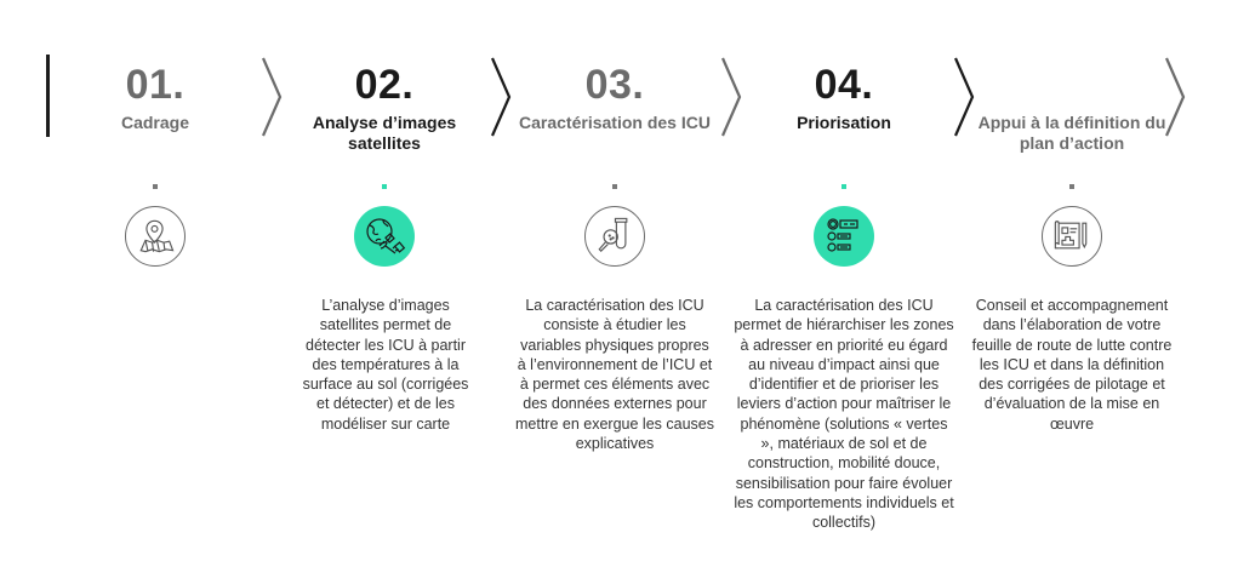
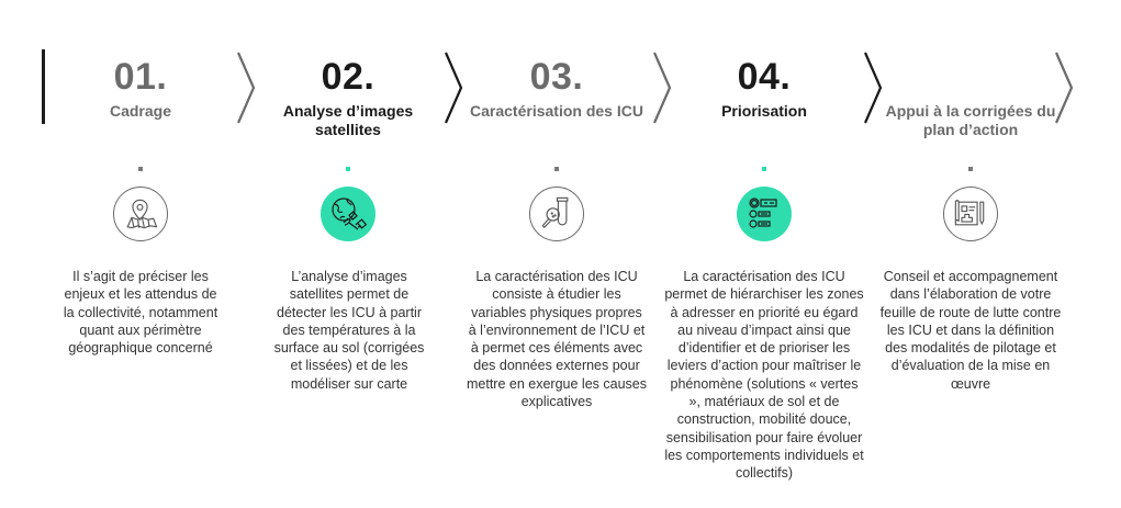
  01.
  Cadrage
+ Il s’agit de préciser les enjeux et les attendus de la collectivité, notamment quant aux périmètre géographique concerné
  02.
  Analyse d’images satellites
- L’analyse d’images satellites permet de détecter les ICU à partir des températures à la surface au sol (corrigées et détecter) et de les modéliser sur carte
+ L’analyse d’images satellites permet de détecter les ICU à partir des températures à la surface au sol (corrigées et lissées) et de les modéliser sur carte
  03.
  Caractérisation des ICU
  La caractérisation des ICU consiste à étudier les variables physiques propres à l’environnement de l’ICU et à permet ces éléments avec des données externes pour mettre en exergue les causes explicatives
  04.
  Priorisation
  La caractérisation des ICU permet de hiérarchiser les zones à adresser en priorité eu égard au niveau d’impact ainsi que d’identifier et de prioriser les leviers d’action pour maîtriser le phénomène (solutions « vertes », matériaux de sol et de construction, mobilité douce, sensibilisation pour faire évoluer les comportements individuels et collectifs)
- Appui à la définition du plan d’action
+ Appui à la corrigées du plan d’action
- Conseil et accompagnement dans l’élaboration de votre feuille de route de lutte contre les ICU et dans la définition des corrigées de pilotage et d’évaluation de la mise en œuvre
+ Conseil et accompagnement dans l’élaboration de votre feuille de route de lutte contre les ICU et dans la définition des modalités de pilotage et d’évaluation de la mise en œuvre
